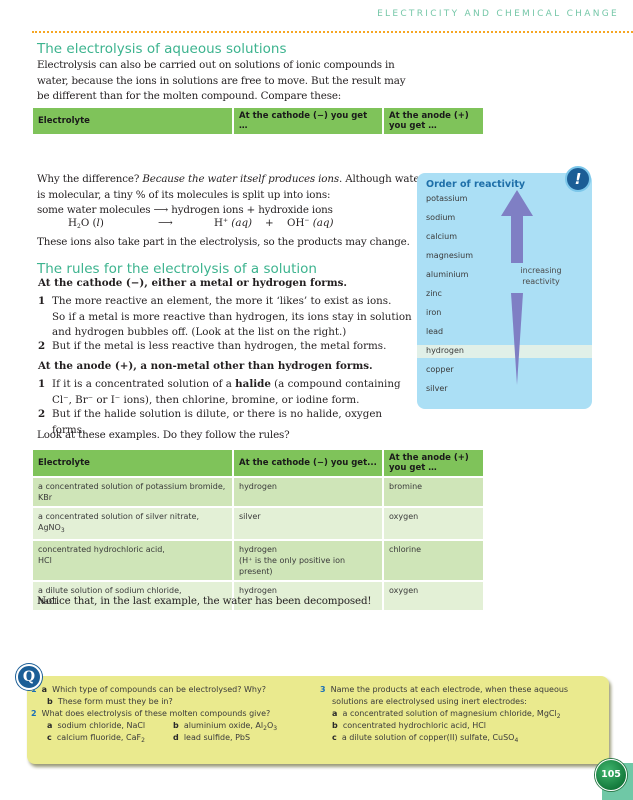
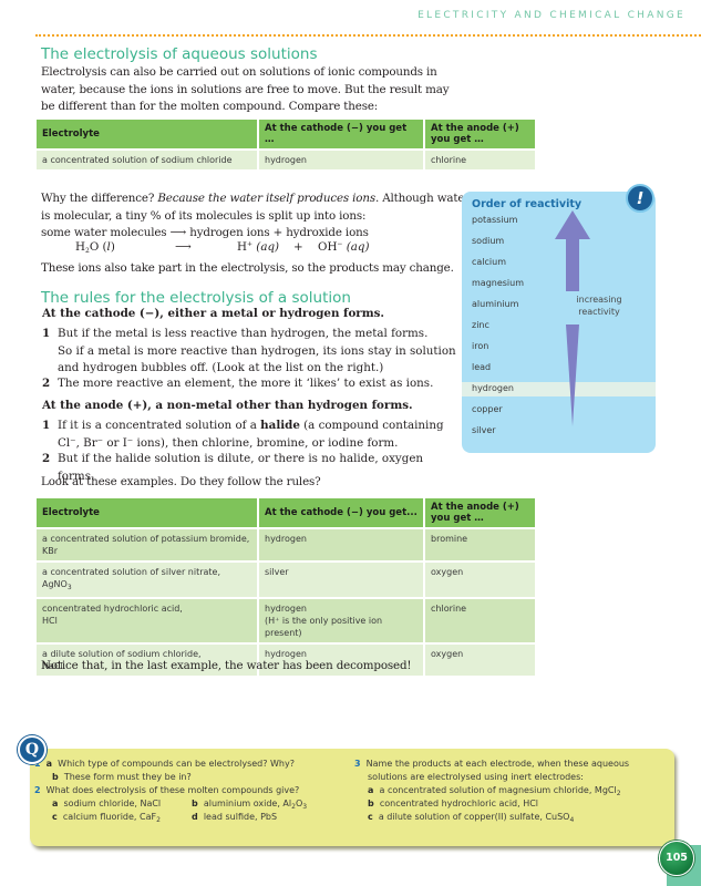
  ELECTRICITY AND CHEMICAL CHANGE
  The electrolysis of aqueous solutions
  Electrolysis can also be carried out on solutions of ionic compounds in
  water, because the ions in solutions are free to move. But the result may
  be different than for the molten compound. Compare these:
  Electrolyte	At the cathode (−) you get …	At the anode (+) you get …
+ a concentrated solution of sodium chloride	hydrogen	chlorine
  Why the difference? Because the water itself produces ions. Although wat
  is molecular, a tiny % of its molecules is split up into ions:
  some water molecules ⟶ hydrogen ions + hydroxide ions
  H O (l)
  ⟶
  H (aq)
  +
  OH (aq)
  These ions also take part in the electrolysis, so the products may change.
  The rules for the electrolysis of a solution
  At the cathode (−), either a metal or hydrogen forms.
  1
- The more reactive an element, the more it ‘likes’ to exist as ions.
+ But if the metal is less reactive than hydrogen, the metal forms.
  So if a metal is more reactive than hydrogen, its ions stay in solution
  and hydrogen bubbles off. (Look at the list on the right.)
  2
- But if the metal is less reactive than hydrogen, the metal forms.
+ The more reactive an element, the more it ‘likes’ to exist as ions.
  At the anode (+), a non-metal other than hydrogen forms.
  1
  If it is a concentrated solution of a halide (a compound containing
  Cl⁻, Br⁻ or I⁻ ions), then chlorine, bromine, or iodine form.
  2
  But if the halide solution is dilute, or there is no halide, oxygen forms.
  Look at these examples. Do they follow the rules?
  Order of reactivity
  potassium
  sodium
  calcium
  magnesium
  aluminium
  zinc
  iron
  lead
  hydrogen
  copper
  silver
  increasing
  reactivity
  !
  Electrolyte	At the cathode (−) you get...	At the anode (+) you get …
  a concentrated solution of potassium bromide,KBr	hydrogen	bromine
  a concentrated solution of silver nitrate,AgNO	silver	oxygen
  concentrated hydrochloric acid,HCl	hydrogen(H⁺ is the only positive ion present)	chlorine
  a dilute solution of sodium chloride,NaCl	hydrogen	oxygen
  Notice that, in the last example, the water has been decomposed!
  1 a Which type of compounds can be electrolysed? Why?
  b These form must they be in?
  2 What does electrolysis of these molten compounds give?
  a sodium chloride, NaCl
  b aluminium oxide, Al O
  c calcium fluoride, CaF
  d lead sulfide, PbS
  3 Name the products at each electrode, when these aqueous
  solutions are electrolysed using inert electrodes:
  a a concentrated solution of magnesium chloride, MgCl
  b concentrated hydrochloric acid, HCl
  c a dilute solution of copper(II) sulfate, CuSO
  Q
  105
